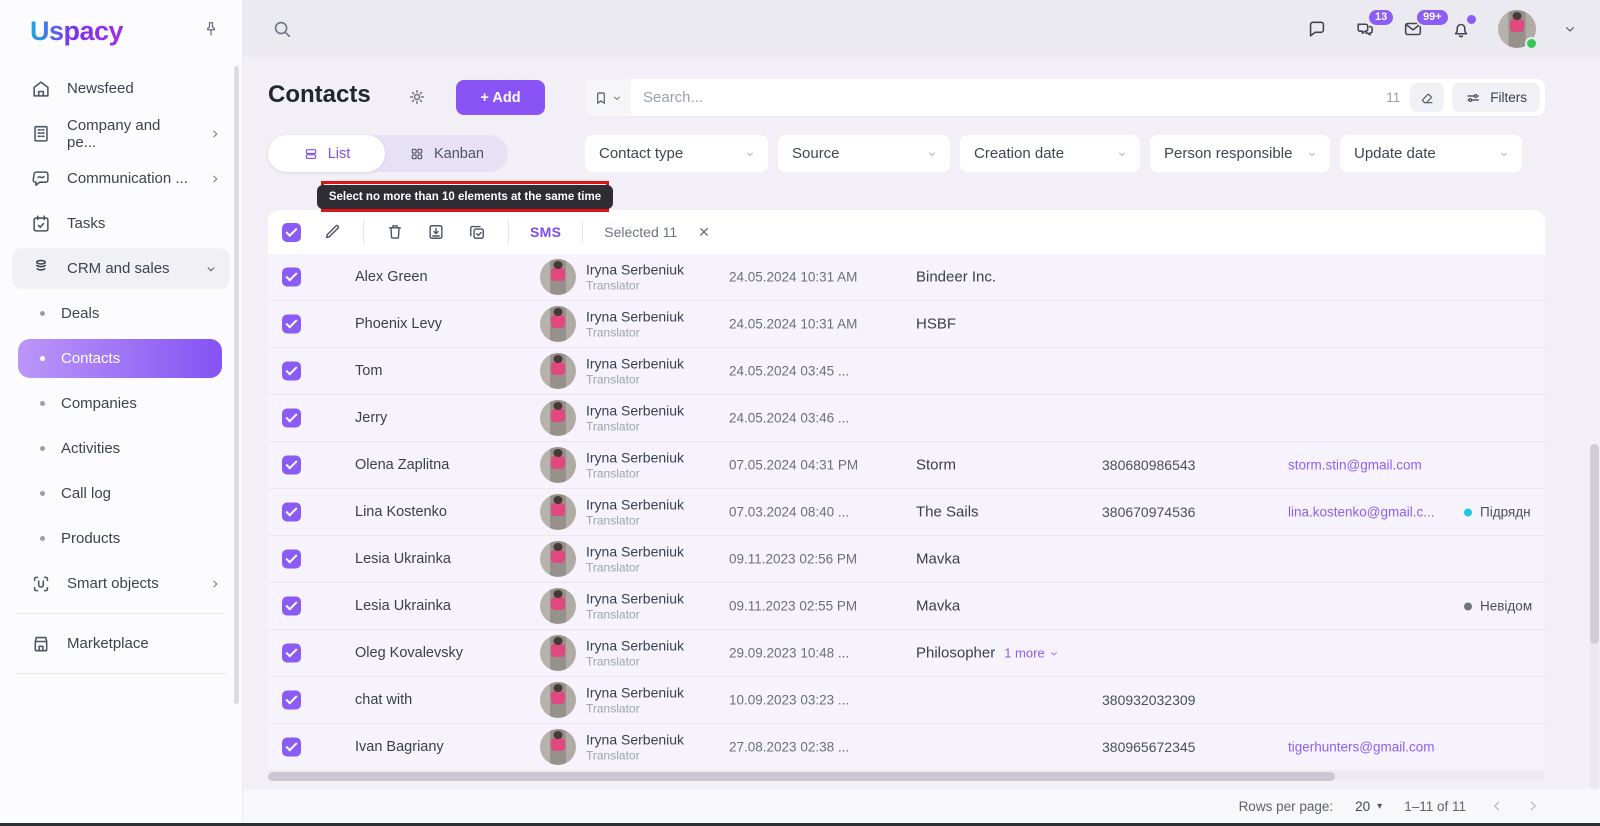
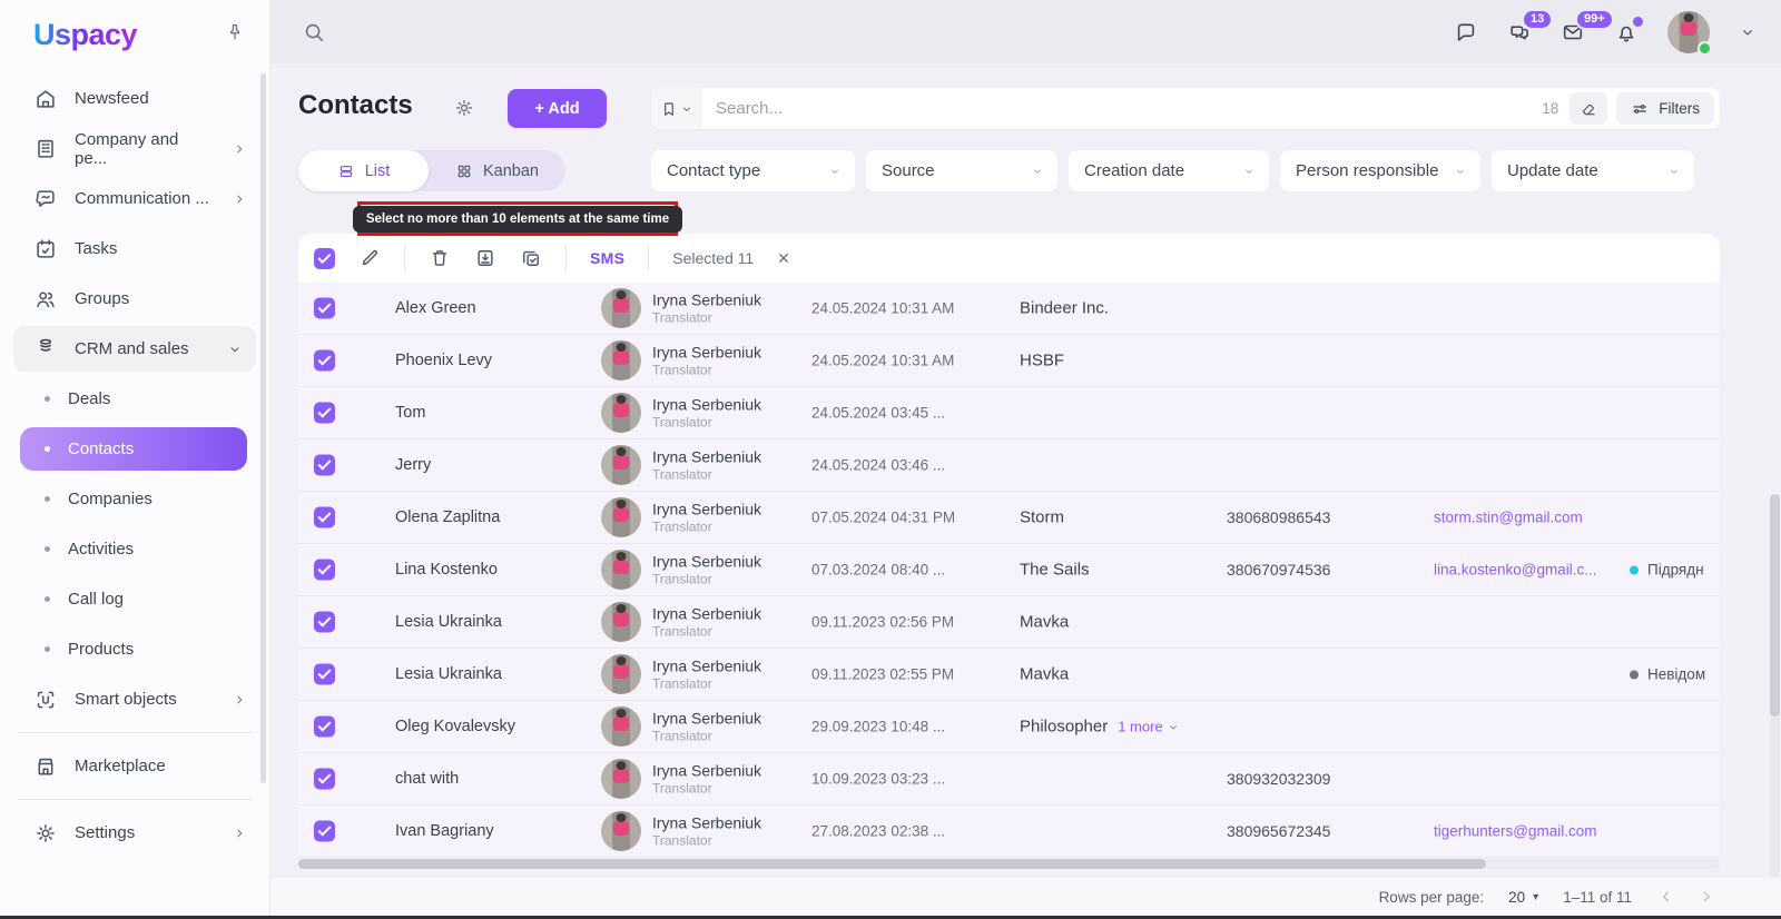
  Uspacy
  Newsfeed
  Company and pe...
  Communication ...
  Tasks
+ Groups
  CRM and sales
  Deals
  Contacts
  Companies
  Activities
  Call log
  Products
  Smart objects
  Marketplace
+ Settings
  13
  99+
  Contacts
  + Add
  Search...
- 11
+ 18
  Filters
  List
  Kanban
  Contact type
  Source
  Creation date
  Person responsible
  Update date
  Select no more than 10 elements at the same time
  SMS
  Selected 11
  ✕
  Alex Green
  Iryna Serbeniuk
  Translator
  24.05.2024 10:31 AM
  Bindeer Inc.
  Phoenix Levy
  Iryna Serbeniuk
  Translator
  24.05.2024 10:31 AM
  HSBF
  Tom
  Iryna Serbeniuk
  Translator
  24.05.2024 03:45 ...
  Jerry
  Iryna Serbeniuk
  Translator
  24.05.2024 03:46 ...
  Olena Zaplitna
  Iryna Serbeniuk
  Translator
  07.05.2024 04:31 PM
  Storm
  380680986543
  storm.stin@gmail.com
  Lina Kostenko
  Iryna Serbeniuk
  Translator
  07.03.2024 08:40 ...
  The Sails
  380670974536
  lina.kostenko@gmail.c...
  Підрядн
  Lesia Ukrainka
  Iryna Serbeniuk
  Translator
  09.11.2023 02:56 PM
  Mavka
  Lesia Ukrainka
  Iryna Serbeniuk
  Translator
  09.11.2023 02:55 PM
  Mavka
  Невідом
  Oleg Kovalevsky
  Iryna Serbeniuk
  Translator
  29.09.2023 10:48 ...
  Philosopher
  1 more
  chat with
  Iryna Serbeniuk
  Translator
  10.09.2023 03:23 ...
  380932032309
  Ivan Bagriany
  Iryna Serbeniuk
  Translator
  27.08.2023 02:38 ...
  380965672345
  tigerhunters@gmail.com
  Rows per page:
  20
  ▾
  1–11 of 11
